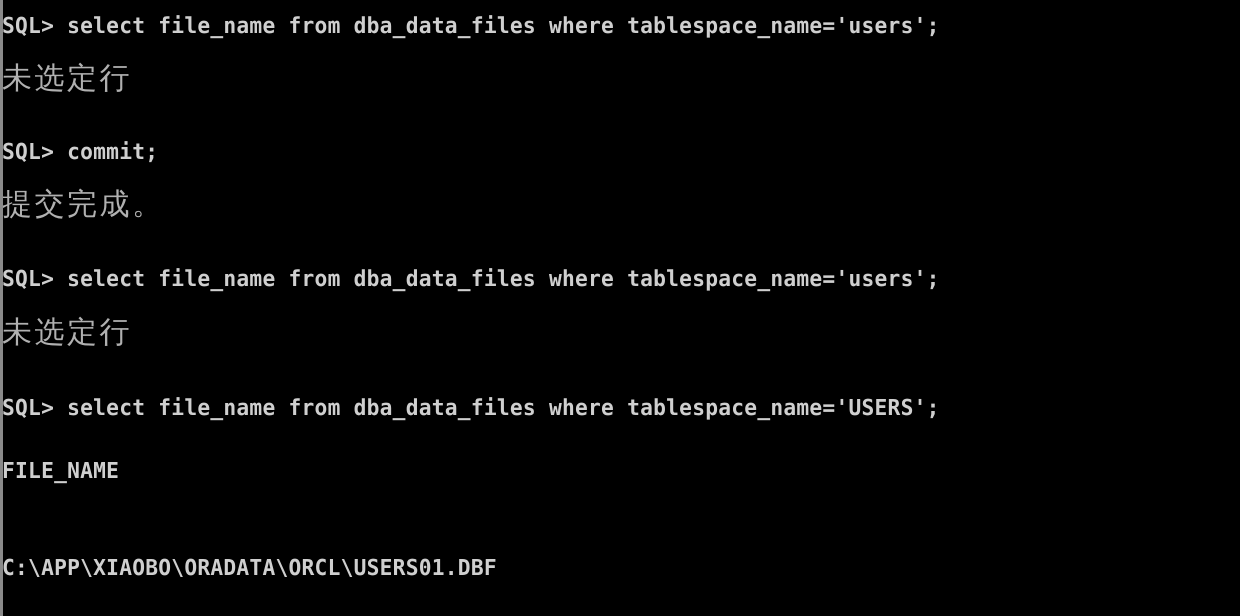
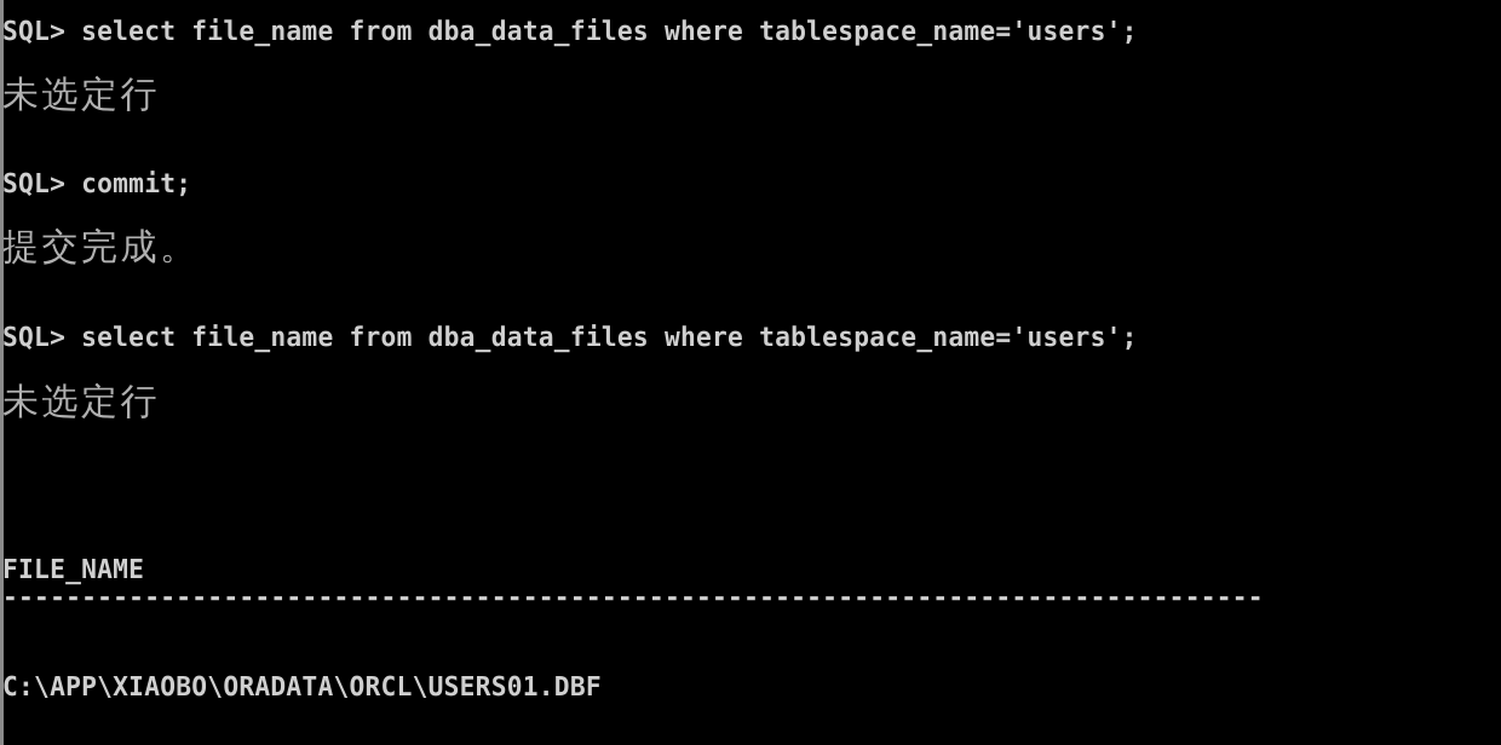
  SQL> select file_name from dba_data_files where tablespace_name='users';
  未选定行
  SQL> commit;
  提交完成。
  SQL> select file_name from dba_data_files where tablespace_name='users';
  未选定行
- SQL> select file_name from dba_data_files where tablespace_name='USERS';
  FILE_NAME
+ --------------------------------------------------------------------------------
  C:\APP\XIAOBO\ORADATA\ORCL\USERS01.DBF
